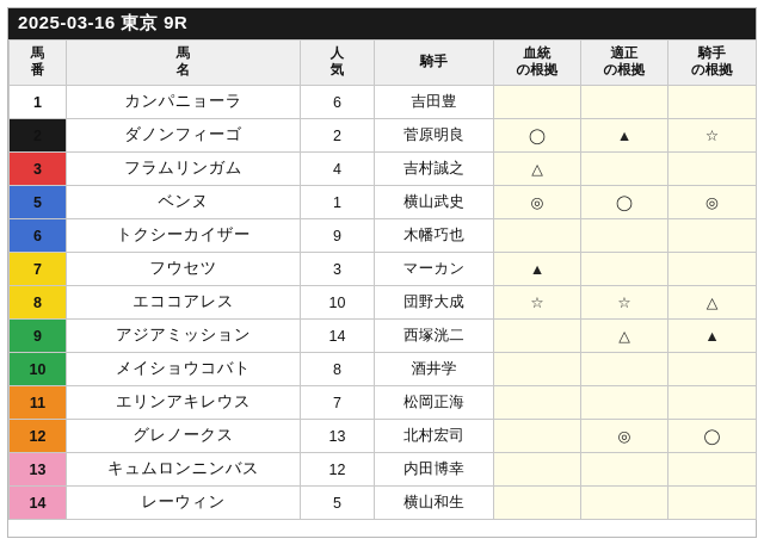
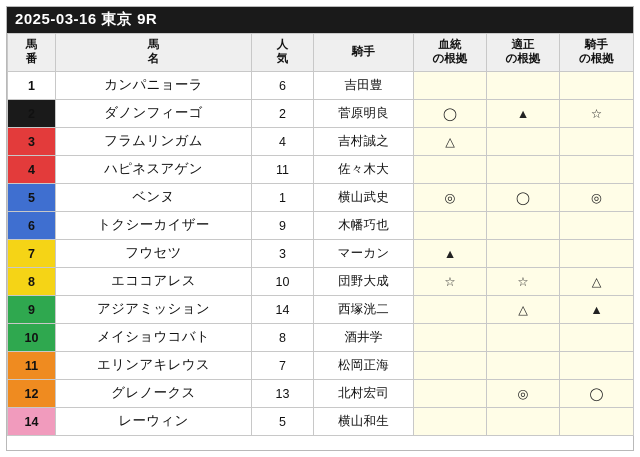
  2025-03-16 東京 9R
  馬 番	馬 名	人 気	騎手	血統 の根拠	適正 の根拠	騎手 の根拠
  1	カンパニョーラ	6	吉田豊
  	ダノンフィーゴ	2	菅原明良	◯	▲	☆
  3	フラムリンガム	4	吉村誠之	△
+ 4	ハピネスアゲン	11	佐々木大
  5	ベンヌ	1	横山武史	◎	◯	◎
  6	トクシーカイザー	9	木幡巧也
  7	フウセツ	3	マーカン	▲
  8	エココアレス	10	団野大成	☆	☆	△
  9	アジアミッション	14	西塚洸二		△	▲
  10	メイショウコバト	8	酒井学
  11	エリンアキレウス	7	松岡正海
  12	グレノークス	13	北村宏司		◎	◯
- 13	キュムロンニンバス	12	内田博幸
  14	レーウィン	5	横山和生
